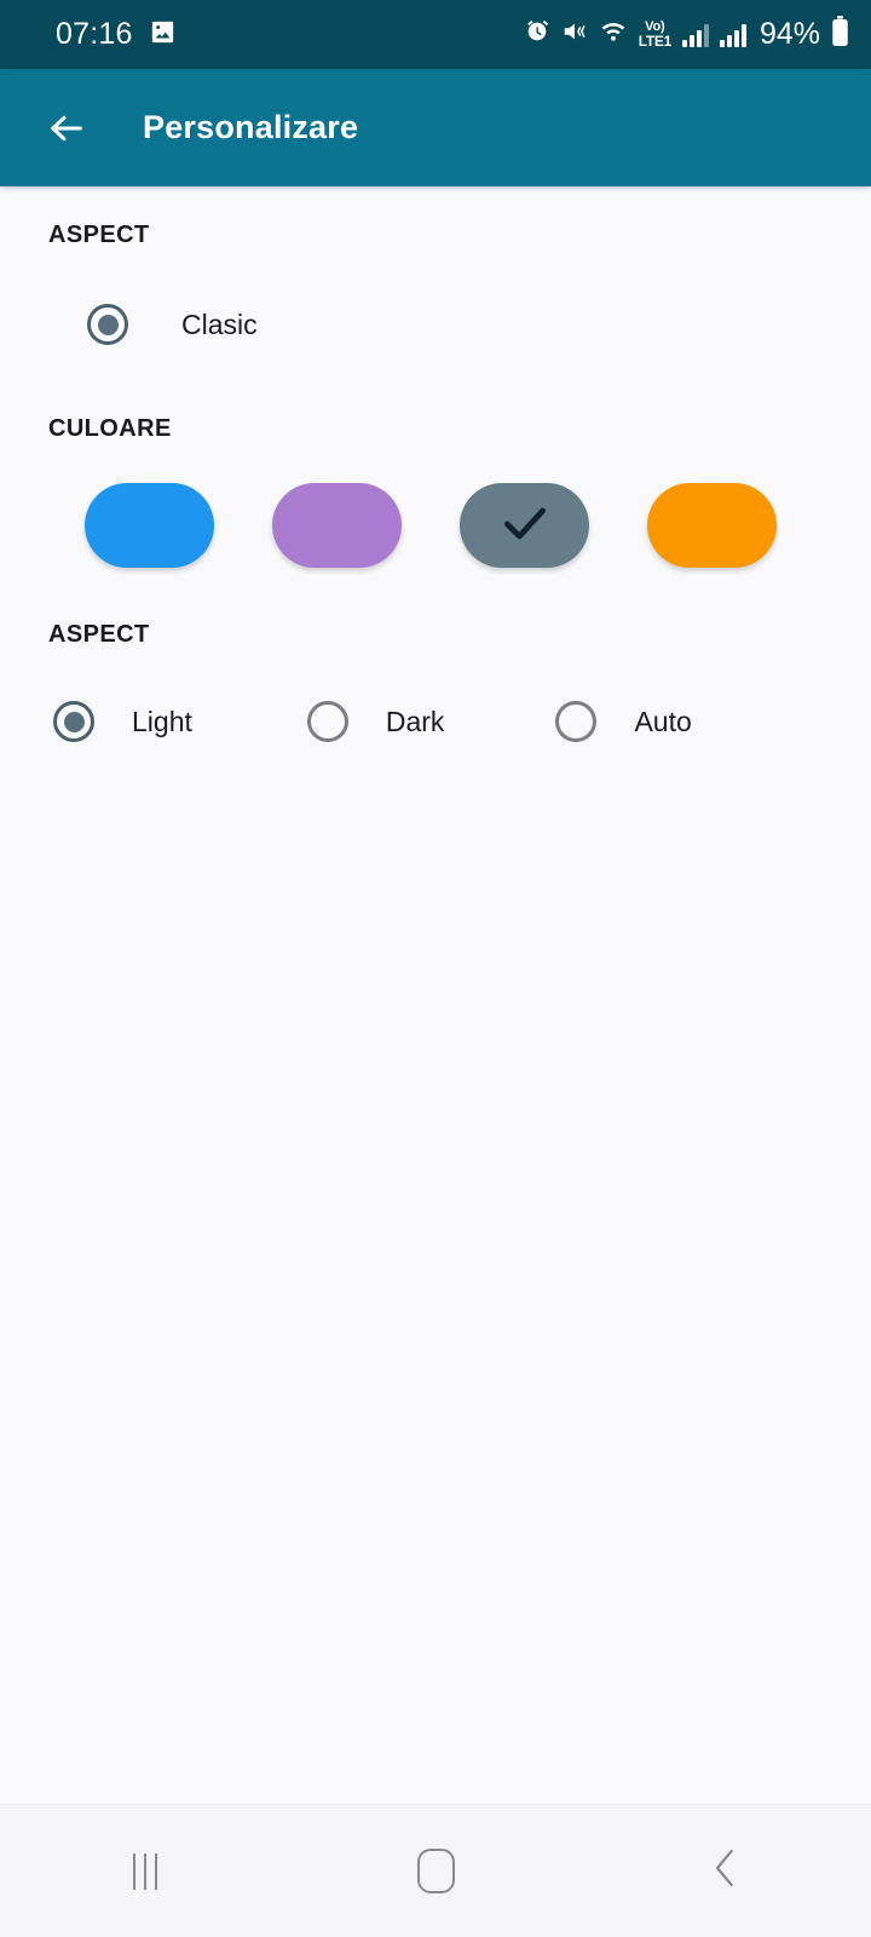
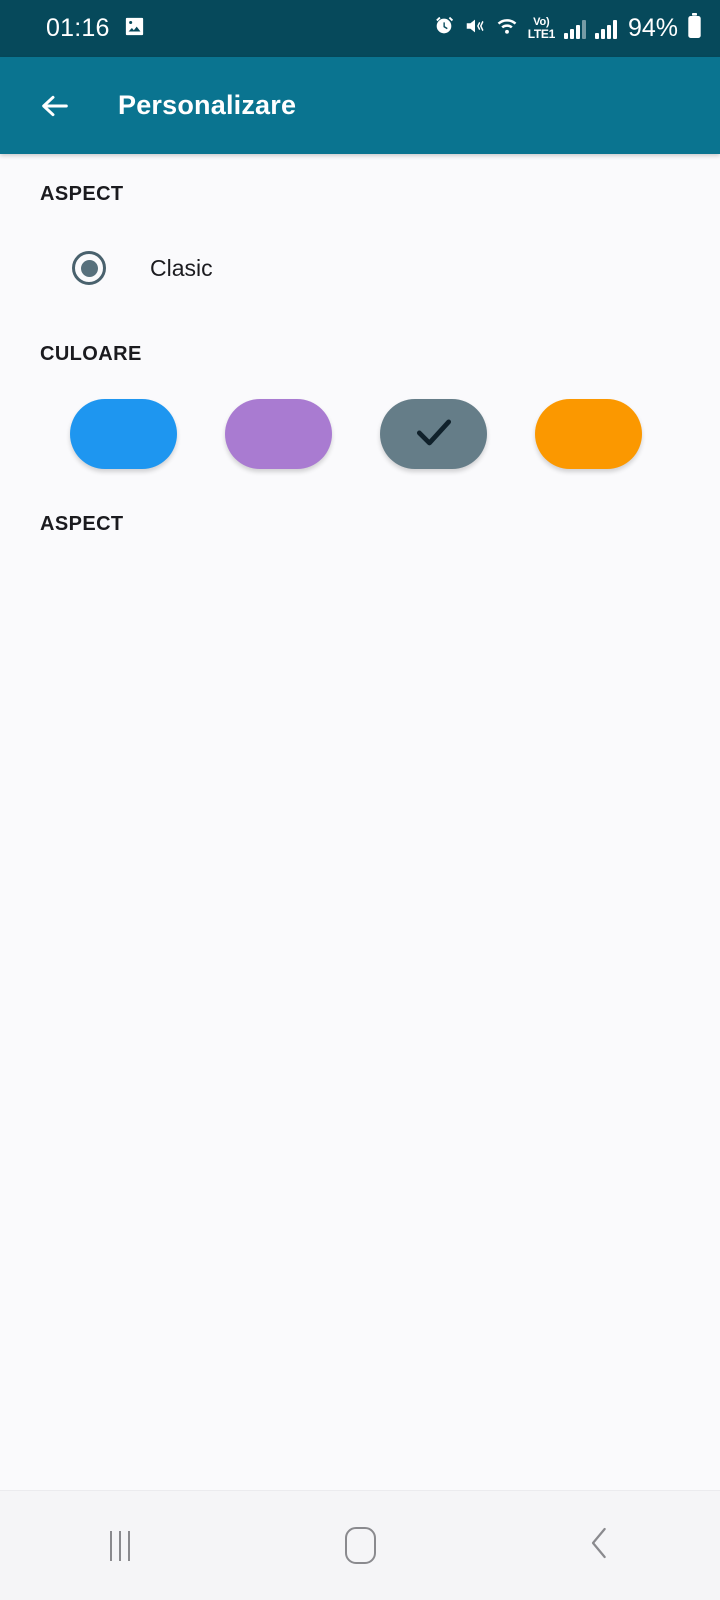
- 07:16
+ 01:16
  Vo)
  LTE1
  94%
  Personalizare
  ASPECT
  Clasic
  CULOARE
  ASPECT
- Light
- Dark
- Auto
